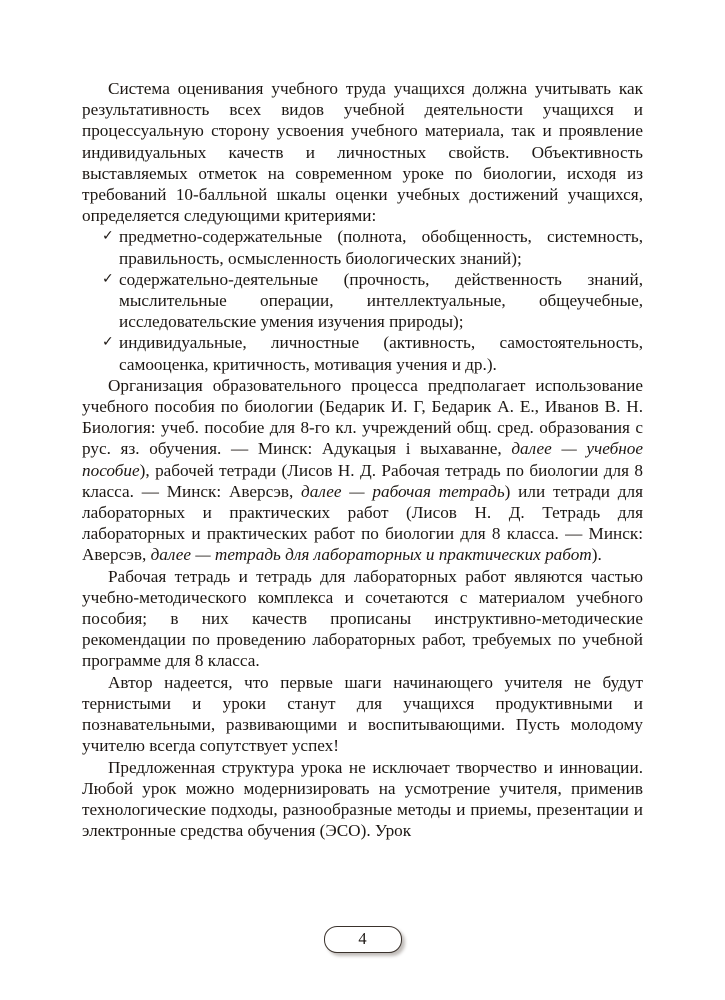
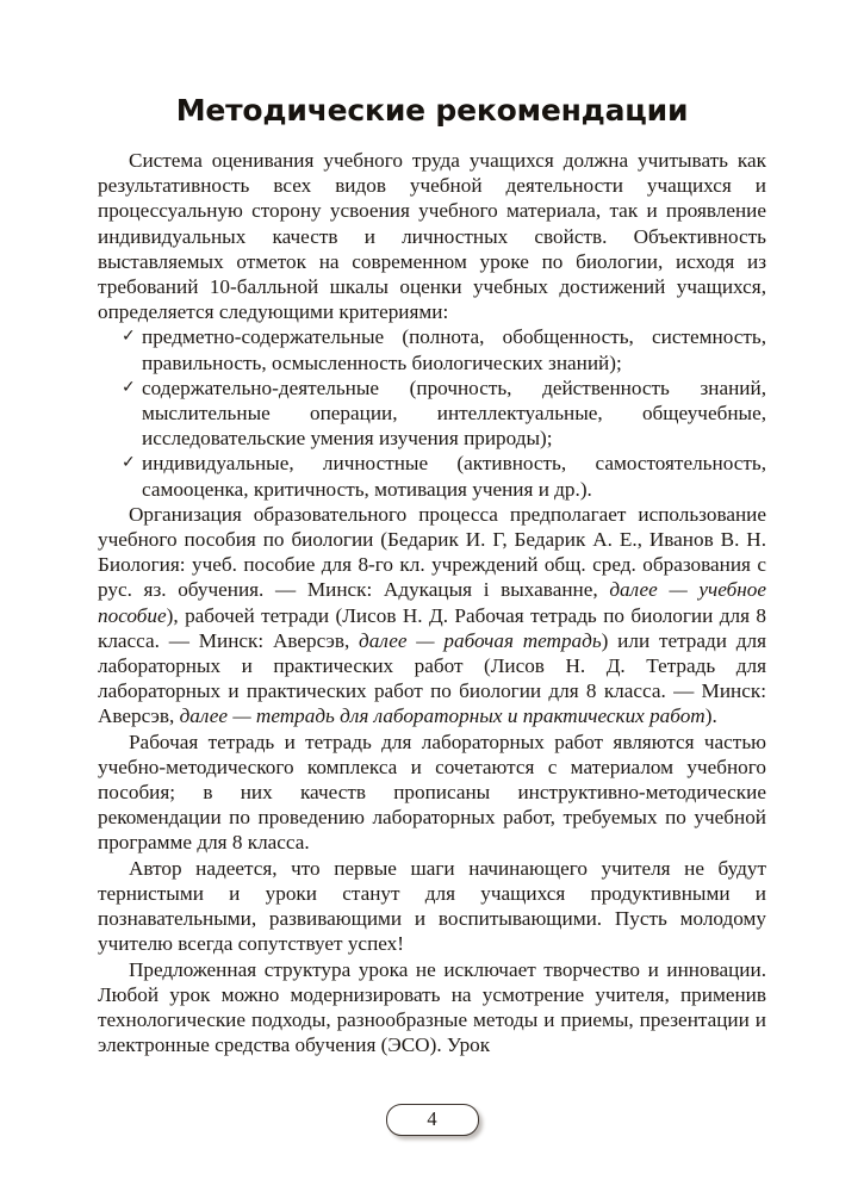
+ Методические рекомендации
  Система оценивания учебного труда учащихся должна учитывать как результативность всех видов учебной деятельности учащихся и процессуальную сторону усвоения учебного материала, так и проявление индивидуальных качеств и личностных свойств. Объективность выставляемых отметок на современном уроке по биологии, исходя из требований 10-балльной шкалы оценки учебных достижений учащихся, определяется следующими критериями:
  ✓
  предметно-содержательные (полнота, обобщенность, системность, правильность, осмысленность биологических знаний);
  ✓
  содержательно-деятельные (прочность, действенность знаний, мыслительные операции, интеллектуальные, общеучебные, исследовательские умения изучения природы);
  ✓
  индивидуальные, личностные (активность, самостоятельность, самооценка, критичность, мотивация учения и др.).
  Организация образовательного процесса предполагает использование учебного пособия по биологии (Бедарик И. Г, Бедарик А. Е., Иванов В. Н. Биология: учеб. пособие для 8-го кл. учреждений общ. сред. образования с рус. яз. обучения. — Минск: Адукацыя i выхаванне, далее — учебное пособие), рабочей тетради (Лисов Н. Д. Рабочая тетрадь по биологии для 8 класса. — Минск: Аверсэв, далее — рабочая тетрадь) или тетради для лабораторных и практических работ (Лисов Н. Д. Тетрадь для лабораторных и практических работ по биологии для 8 класса. — Минск: Аверсэв, далее — тетрадь для лабораторных и практических работ).
  Рабочая тетрадь и тетрадь для лабораторных работ являются частью учебно-методического комплекса и сочетаются с материалом учебного пособия; в них качеств прописаны инструктивно-методические рекомендации по проведению лабораторных работ, требуемых по учебной программе для 8 класса.
  Автор надеется, что первые шаги начинающего учителя не будут тернистыми и уроки станут для учащихся продуктивными и познавательными, развивающими и воспитывающими. Пусть молодому учителю всегда сопутствует успех!
  Предложенная структура урока не исключает творчество и инновации. Любой урок можно модернизировать на усмотрение учителя, применив технологические подходы, разнообразные методы и приемы, презентации и электронные средства обучения (ЭСО). Урок
  4
